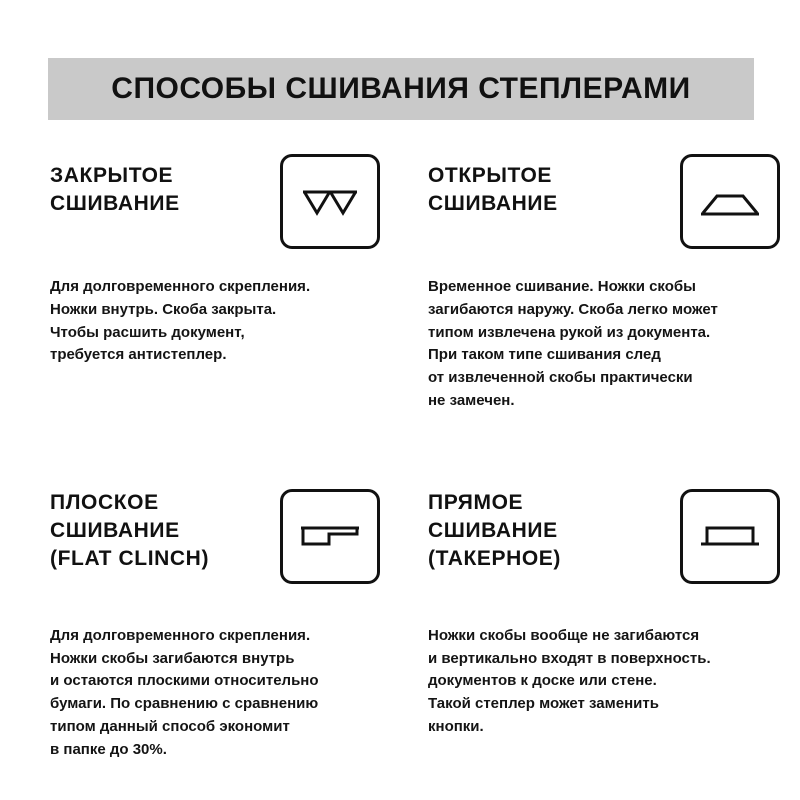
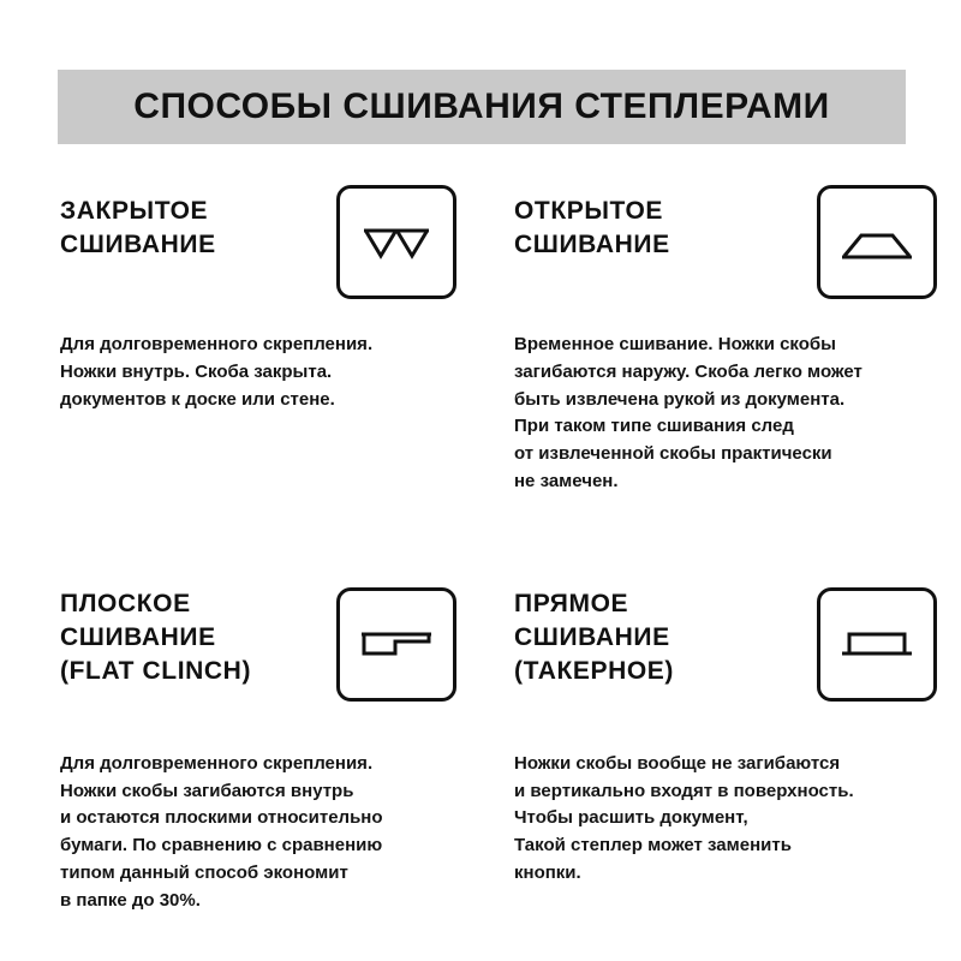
  СПОСОБЫ СШИВАНИЯ СТЕПЛЕРАМИ
  ЗАКРЫТОЕ
  СШИВАНИЕ
  Для долговременного скрепления.
  Ножки внутрь. Скоба закрыта.
- Чтобы расшить документ,
+ документов к доске или стене.
- требуется антистеплер.
  ОТКРЫТОЕ
  СШИВАНИЕ
  Временное сшивание. Ножки скобы
  загибаются наружу. Скоба легко может
- типом извлечена рукой из документа.
+ быть извлечена рукой из документа.
  При таком типе сшивания след
  от извлеченной скобы практически
  не замечен.
  ПЛОСКОЕ
  СШИВАНИЕ
  (FLAT CLINCH)
  Для долговременного скрепления.
  Ножки скобы загибаются внутрь
  и остаются плоскими относительно
  бумаги. По сравнению с сравнению
  типом данный способ экономит
  в папке до 30%.
  ПРЯМОЕ
  СШИВАНИЕ
  (ТАКЕРНОЕ)
  Ножки скобы вообще не загибаются
  и вертикально входят в поверхность.
- документов к доске или стене.
+ Чтобы расшить документ,
  Такой степлер может заменить
  кнопки.
